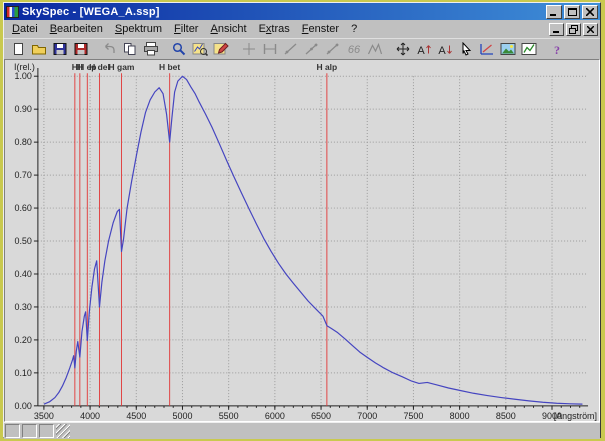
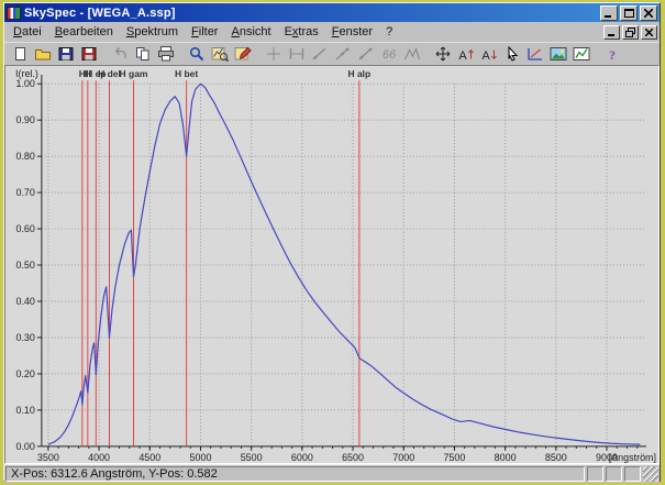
  SkySpec - [WEGA_A.ssp]
  Datei
  Bearbeiten
  Spektrum
  Filter
  Ansicht
  Extras
  Fenster
  ?
  66
  A
  A
  ?
  H
  H
  H ep
  H del
  H gam
  H bet
  H alp
  0.00
  0.10
  0.20
  0.30
  0.40
  0.50
  0.60
  0.70
  0.80
  0.90
  1.00
  3500
  4000
  4500
  5000
  5500
  6000
  6500
  7000
  7500
  8000
  8500
  9000
  I(rel.)
  [Angström]
+ X-Pos: 6312.6 Angström, Y-Pos: 0.582
